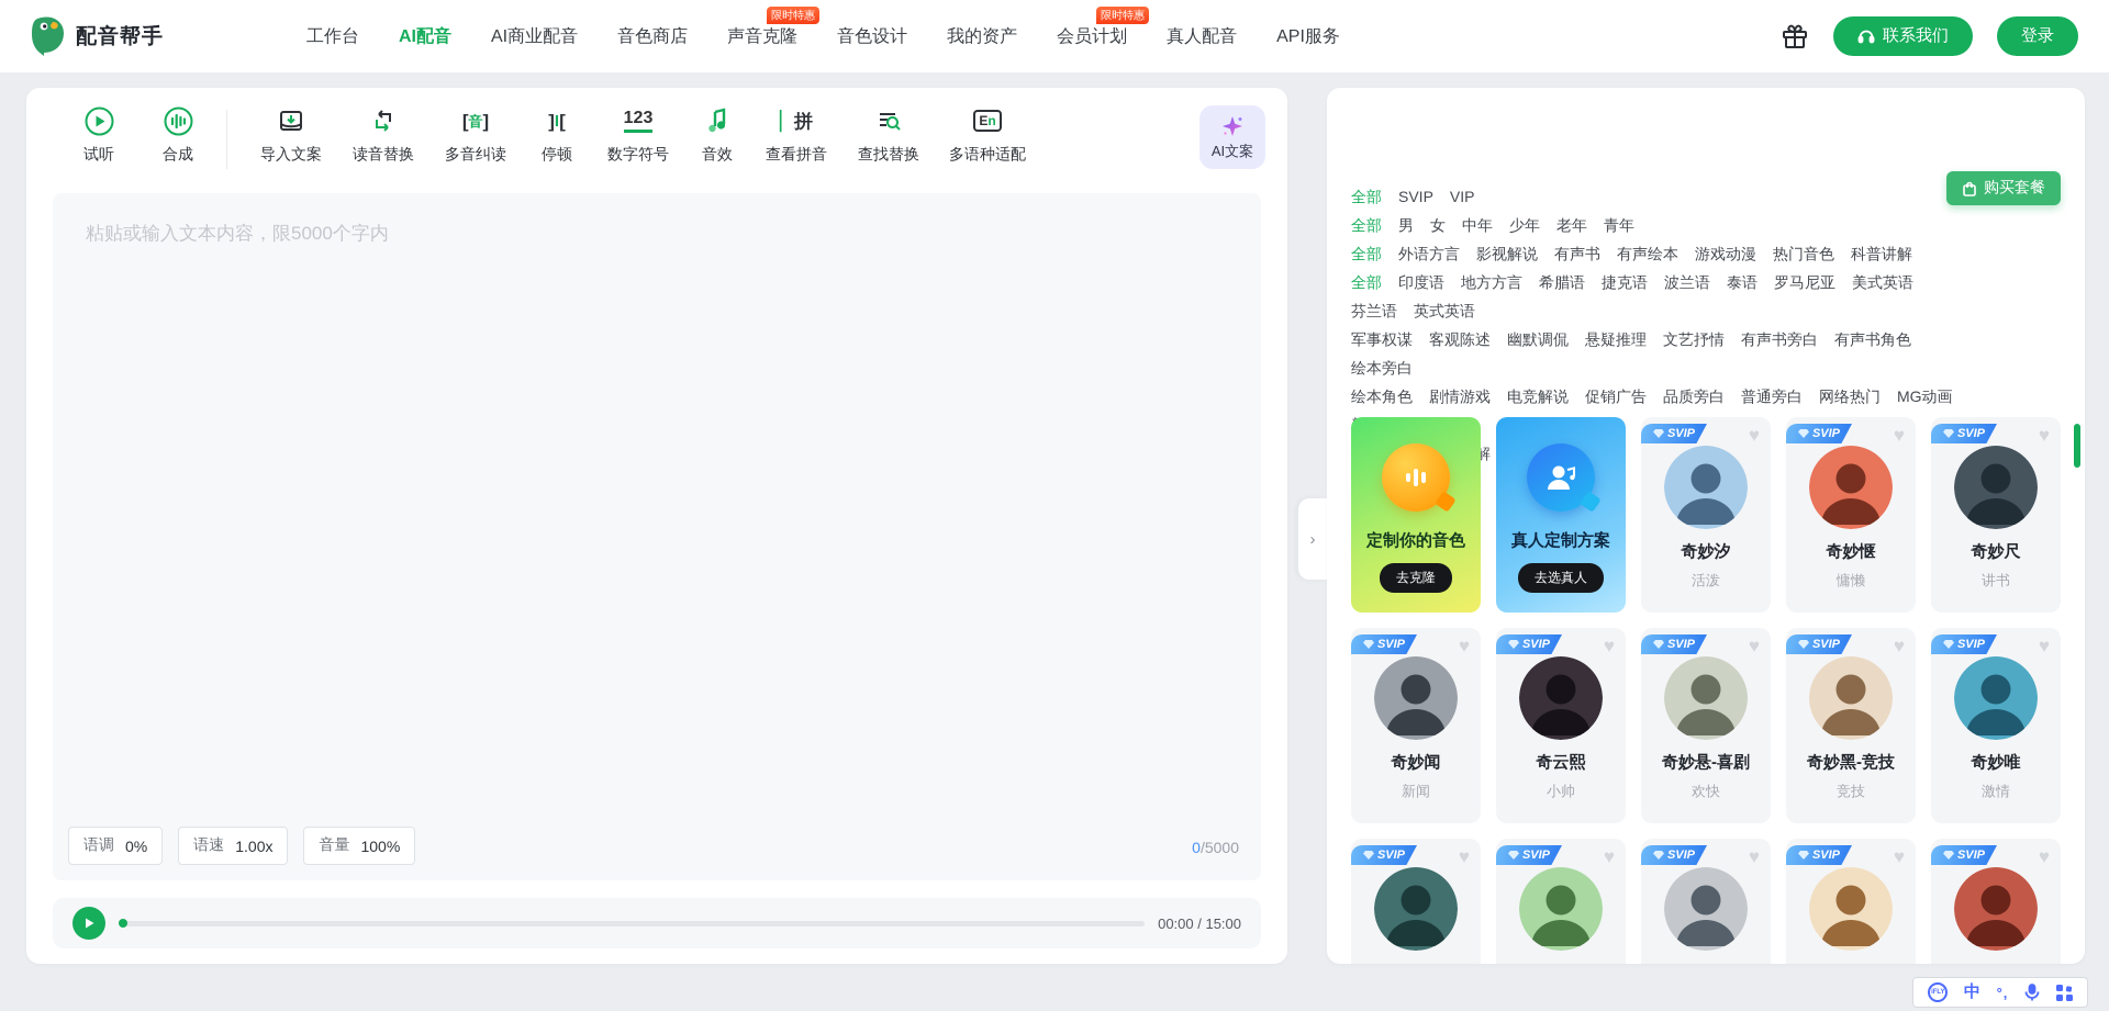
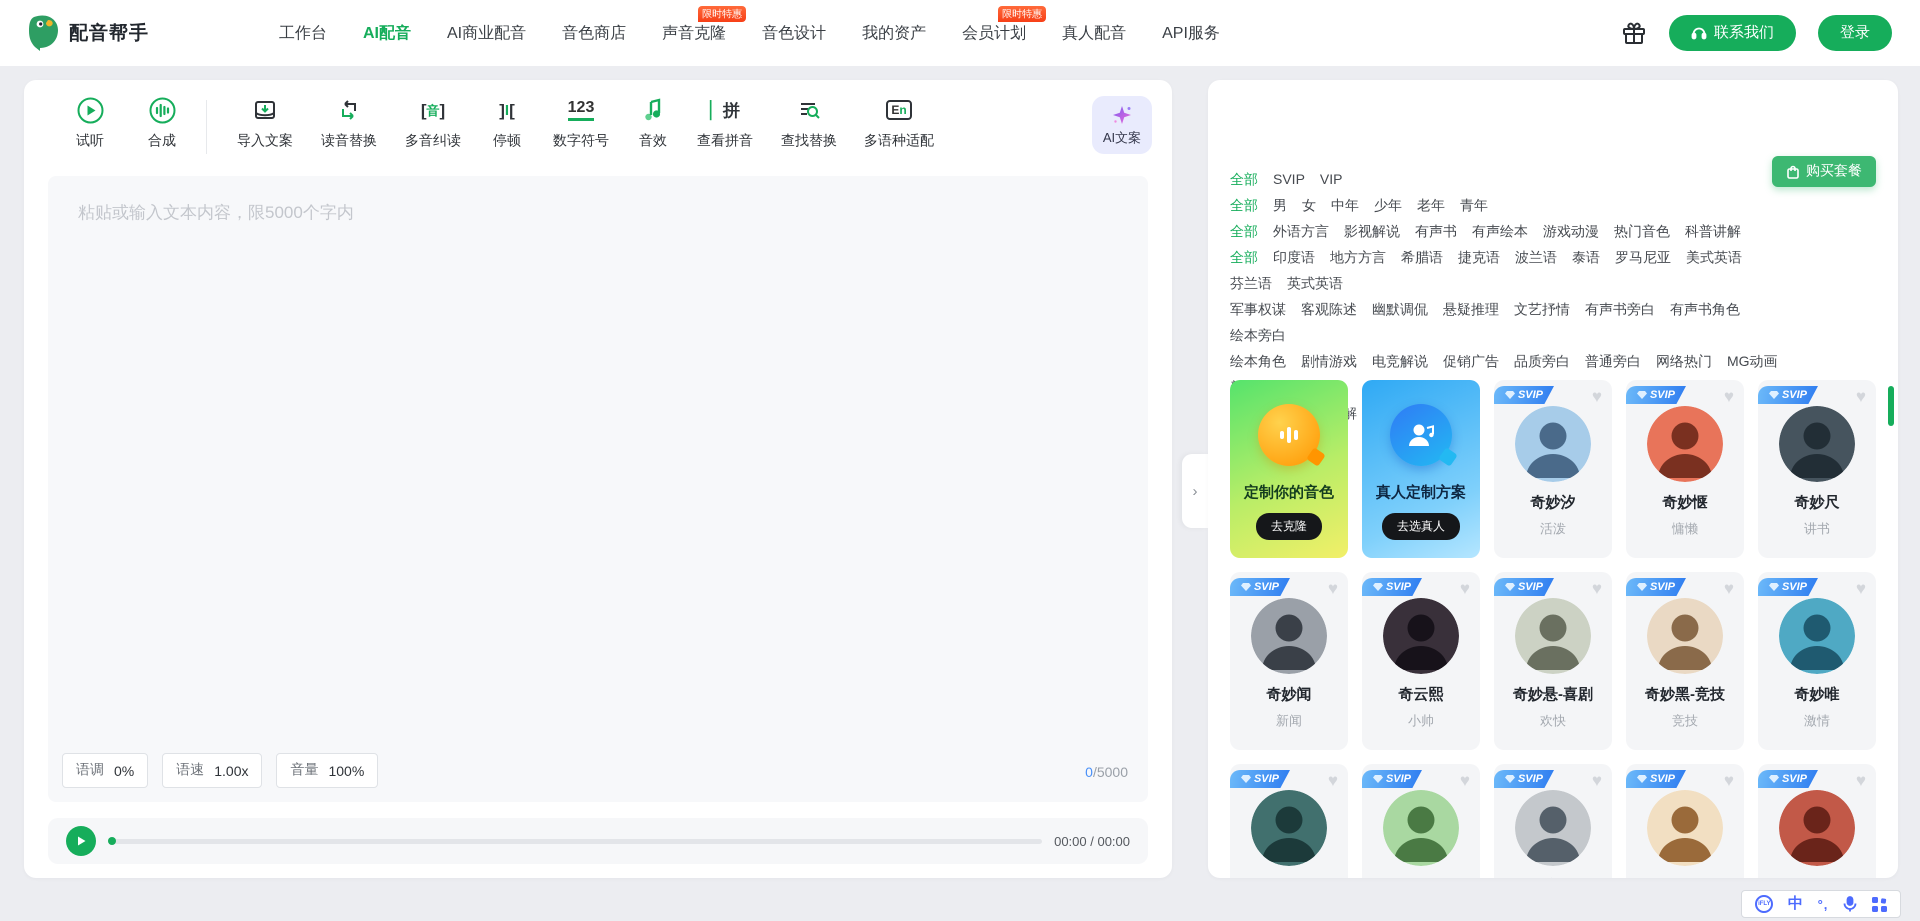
  配音帮手
  工作台
  AI配音
  AI商业配音
  音色商店
  声音克隆
  限时特惠
  音色设计
  我的资产
  会员计划
  限时特惠
  真人配音
  API服务
  联系我们
  登录
  试听
  合成
  导入文案
  读音替换
  [
  音
  ]
  多音纠读
  ]
  Ι
  [
  停顿
  123
  数字符号
  音效
  ▏
  拼
  查看拼音
  查找替换
  En
  多语种适配
  AI文案
  粘贴或输入文本内容，限5000个字内
  语调
  0%
  语速
  1.00x
  音量
  100%
  0/5000
- 00:00 / 15:00
+ 00:00 / 00:00
  ›
  购买套餐
  全部
  SVIP
  VIP
  全部
  男
  女
  中年
  少年
  老年
  青年
  全部
  外语方言
  影视解说
  有声书
  有声绘本
  游戏动漫
  热门音色
  科普讲解
  全部
  印度语
  地方方言
  希腊语
  捷克语
  波兰语
  泰语
  罗马尼亚
  美式英语
  芬兰语
  英式英语
  军事权谋
  客观陈述
  幽默调侃
  悬疑推理
  文艺抒情
  有声书旁白
  有声书角色
  绘本旁白
  绘本角色
  剧情游戏
  电竞解说
  促销广告
  品质旁白
  普通旁白
  网络热门
  MG动画
  定制你的音色
  去克隆
  真人定制方案
  去选真人
  SVIP
  ♥
  奇妙汐
  活泼
  SVIP
  ♥
  奇妙惬
  慵懒
  SVIP
  ♥
  奇妙尺
  讲书
  SVIP
  ♥
  奇妙闻
  新闻
  SVIP
  ♥
  奇云熙
  小帅
  SVIP
  ♥
  奇妙悬-喜剧
  欢快
  SVIP
  ♥
  奇妙黑-竞技
  竞技
  SVIP
  ♥
  奇妙唯
  激情
  SVIP
  ♥
  SVIP
  ♥
  SVIP
  ♥
  SVIP
  ♥
  SVIP
  ♥
  中
  °,
